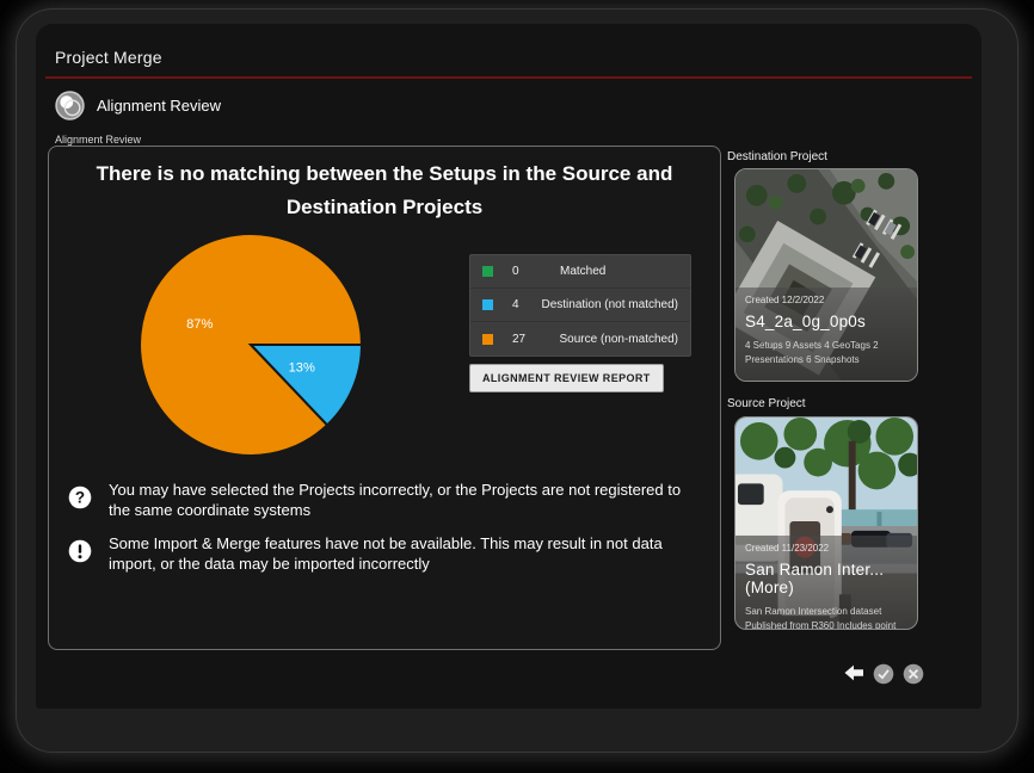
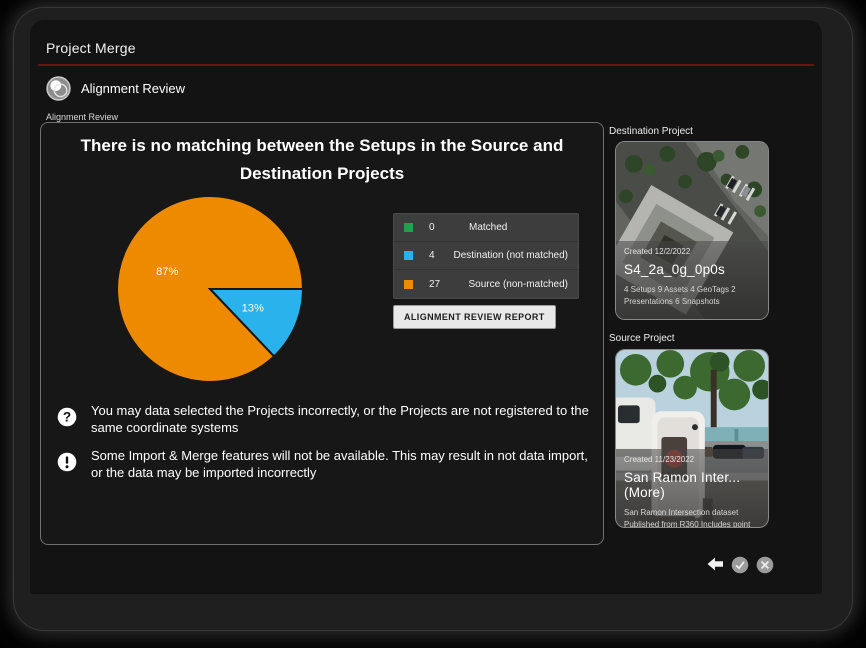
  Project Merge
  Alignment Review
  Alignment Review
  There is no matching between the Setups in the Source and Destination Projects
  13%
  87%
  0
  Matched
  4
  Destination (not matched)
  27
  Source (non-matched)
  ALIGNMENT REVIEW REPORT
  ?
- You may have selected the Projects incorrectly, or the Projects are not registered to the same coordinate systems
+ You may data selected the Projects incorrectly, or the Projects are not registered to the same coordinate systems
- Some Import & Merge features have not be available. This may result in not data import, or the data may be imported incorrectly
+ Some Import & Merge features will not be available. This may result in not data import, or the data may be imported incorrectly
  Destination Project
  Created 12/2/2022
  S4_2a_0g_0p0s
  4 Setups 9 Assets 4 GeoTags 2 Presentations 6 Snapshots
  Source Project
  Created 11/23/2022
  San Ramon Inter... (More)
  San Ramon Intersection dataset Published from R360 Includes point
